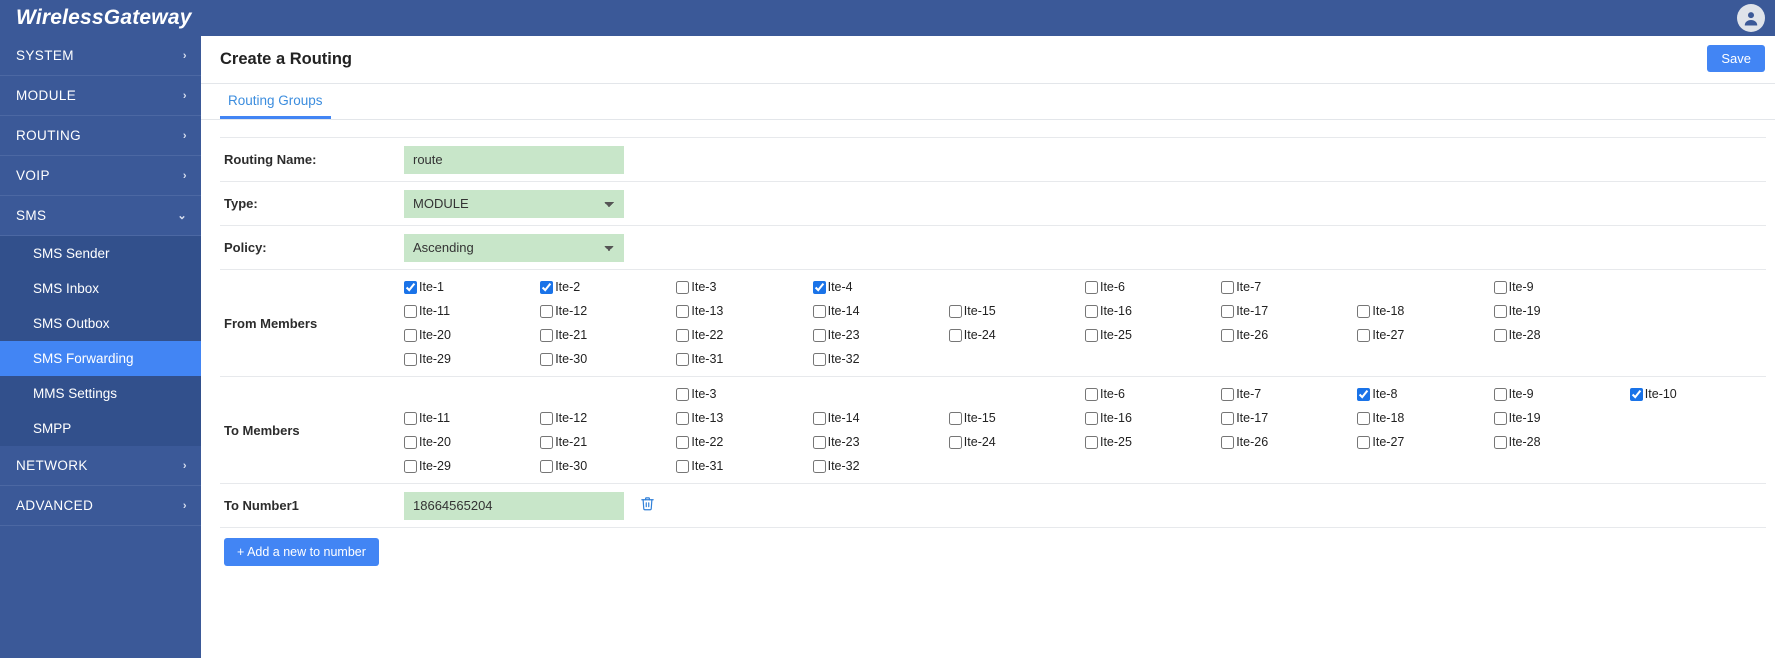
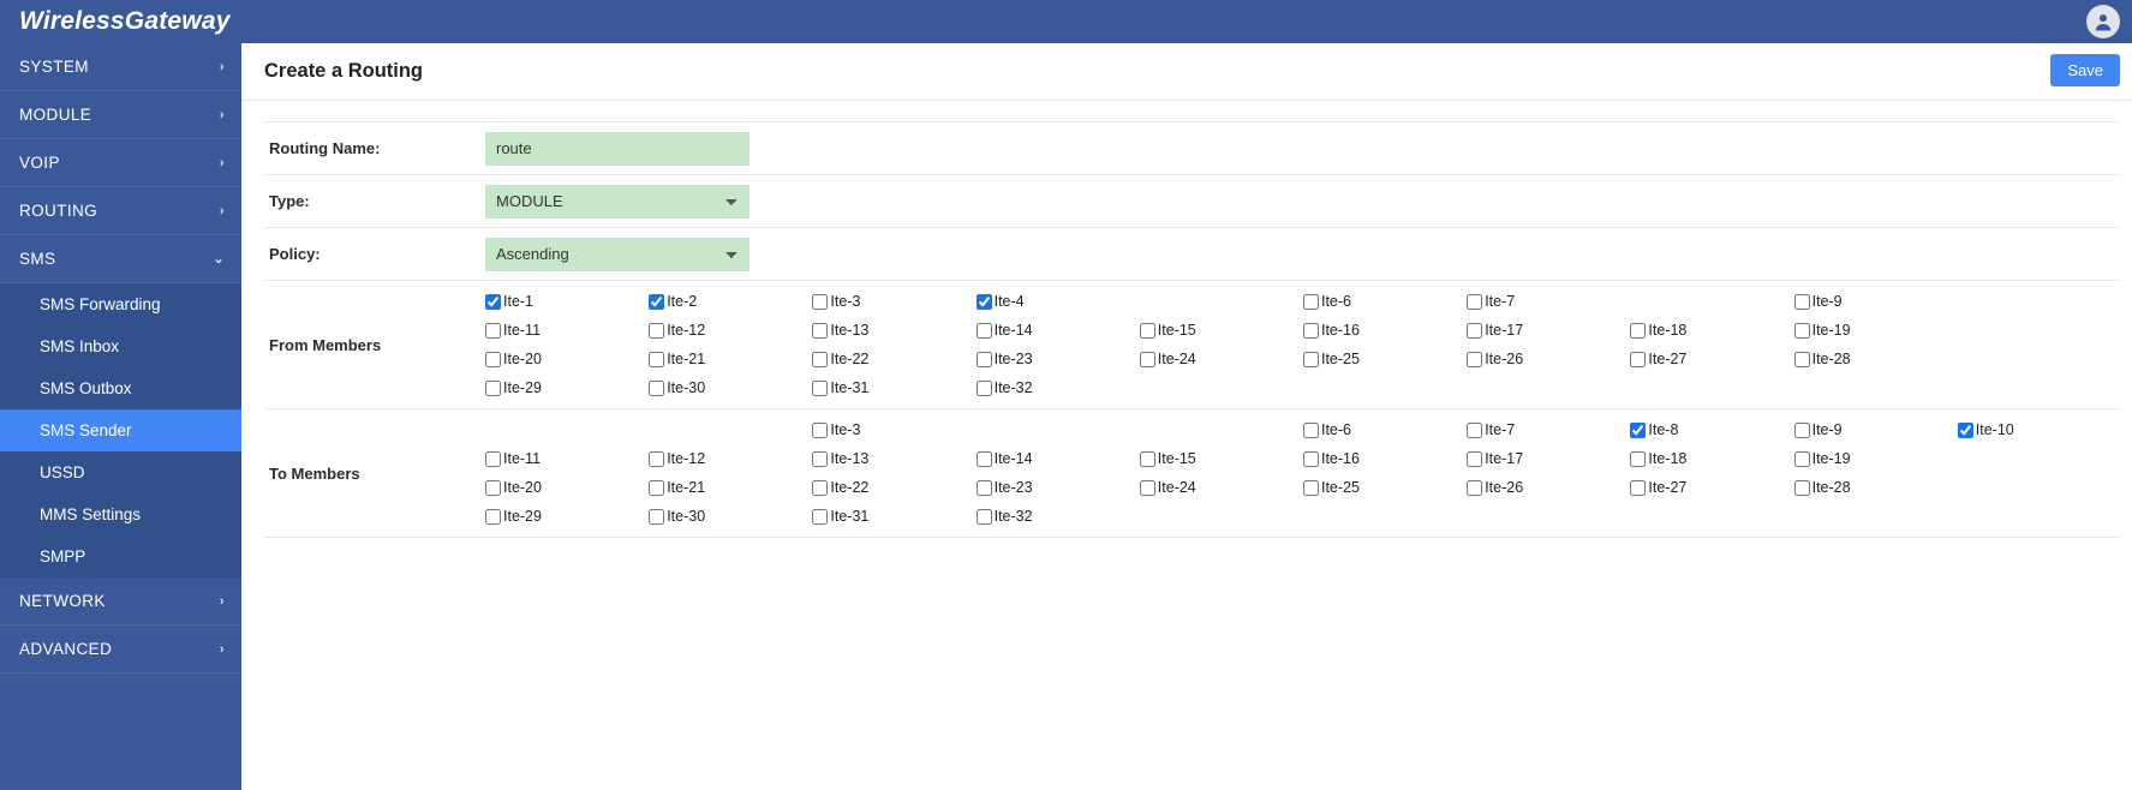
  WirelessGateway
  SYSTEM
  ›
  MODULE
  ›
- ROUTING
+ VOIP
  ›
- VOIP
+ ROUTING
  ›
  SMS
  ⌄
- SMS Sender
+ SMS Forwarding
  SMS Inbox
  SMS Outbox
- SMS Forwarding
+ SMS Sender
+ USSD
  MMS Settings
  SMPP
  NETWORK
  ›
  ADVANCED
  ›
  Create a Routing
  Save
- Routing Groups
  Routing Name:
  route
  Type:
  MODULE
  Policy:
  Ascending
  From Members
  Ite-1
  Ite-2
  Ite-3
  Ite-4
  Ite-6
  Ite-7
  Ite-9
  Ite-11
  Ite-12
  Ite-13
  Ite-14
  Ite-15
  Ite-16
  Ite-17
  Ite-18
  Ite-19
  Ite-20
  Ite-21
  Ite-22
  Ite-23
  Ite-24
  Ite-25
  Ite-26
  Ite-27
  Ite-28
  Ite-29
  Ite-30
  Ite-31
  Ite-32
  To Members
  Ite-3
  Ite-6
  Ite-7
  Ite-8
  Ite-9
  Ite-10
  Ite-11
  Ite-12
  Ite-13
  Ite-14
  Ite-15
  Ite-16
  Ite-17
  Ite-18
  Ite-19
  Ite-20
  Ite-21
  Ite-22
  Ite-23
  Ite-24
  Ite-25
  Ite-26
  Ite-27
  Ite-28
  Ite-29
  Ite-30
  Ite-31
  Ite-32
- To Number1
- 18664565204
- + Add a new to number
